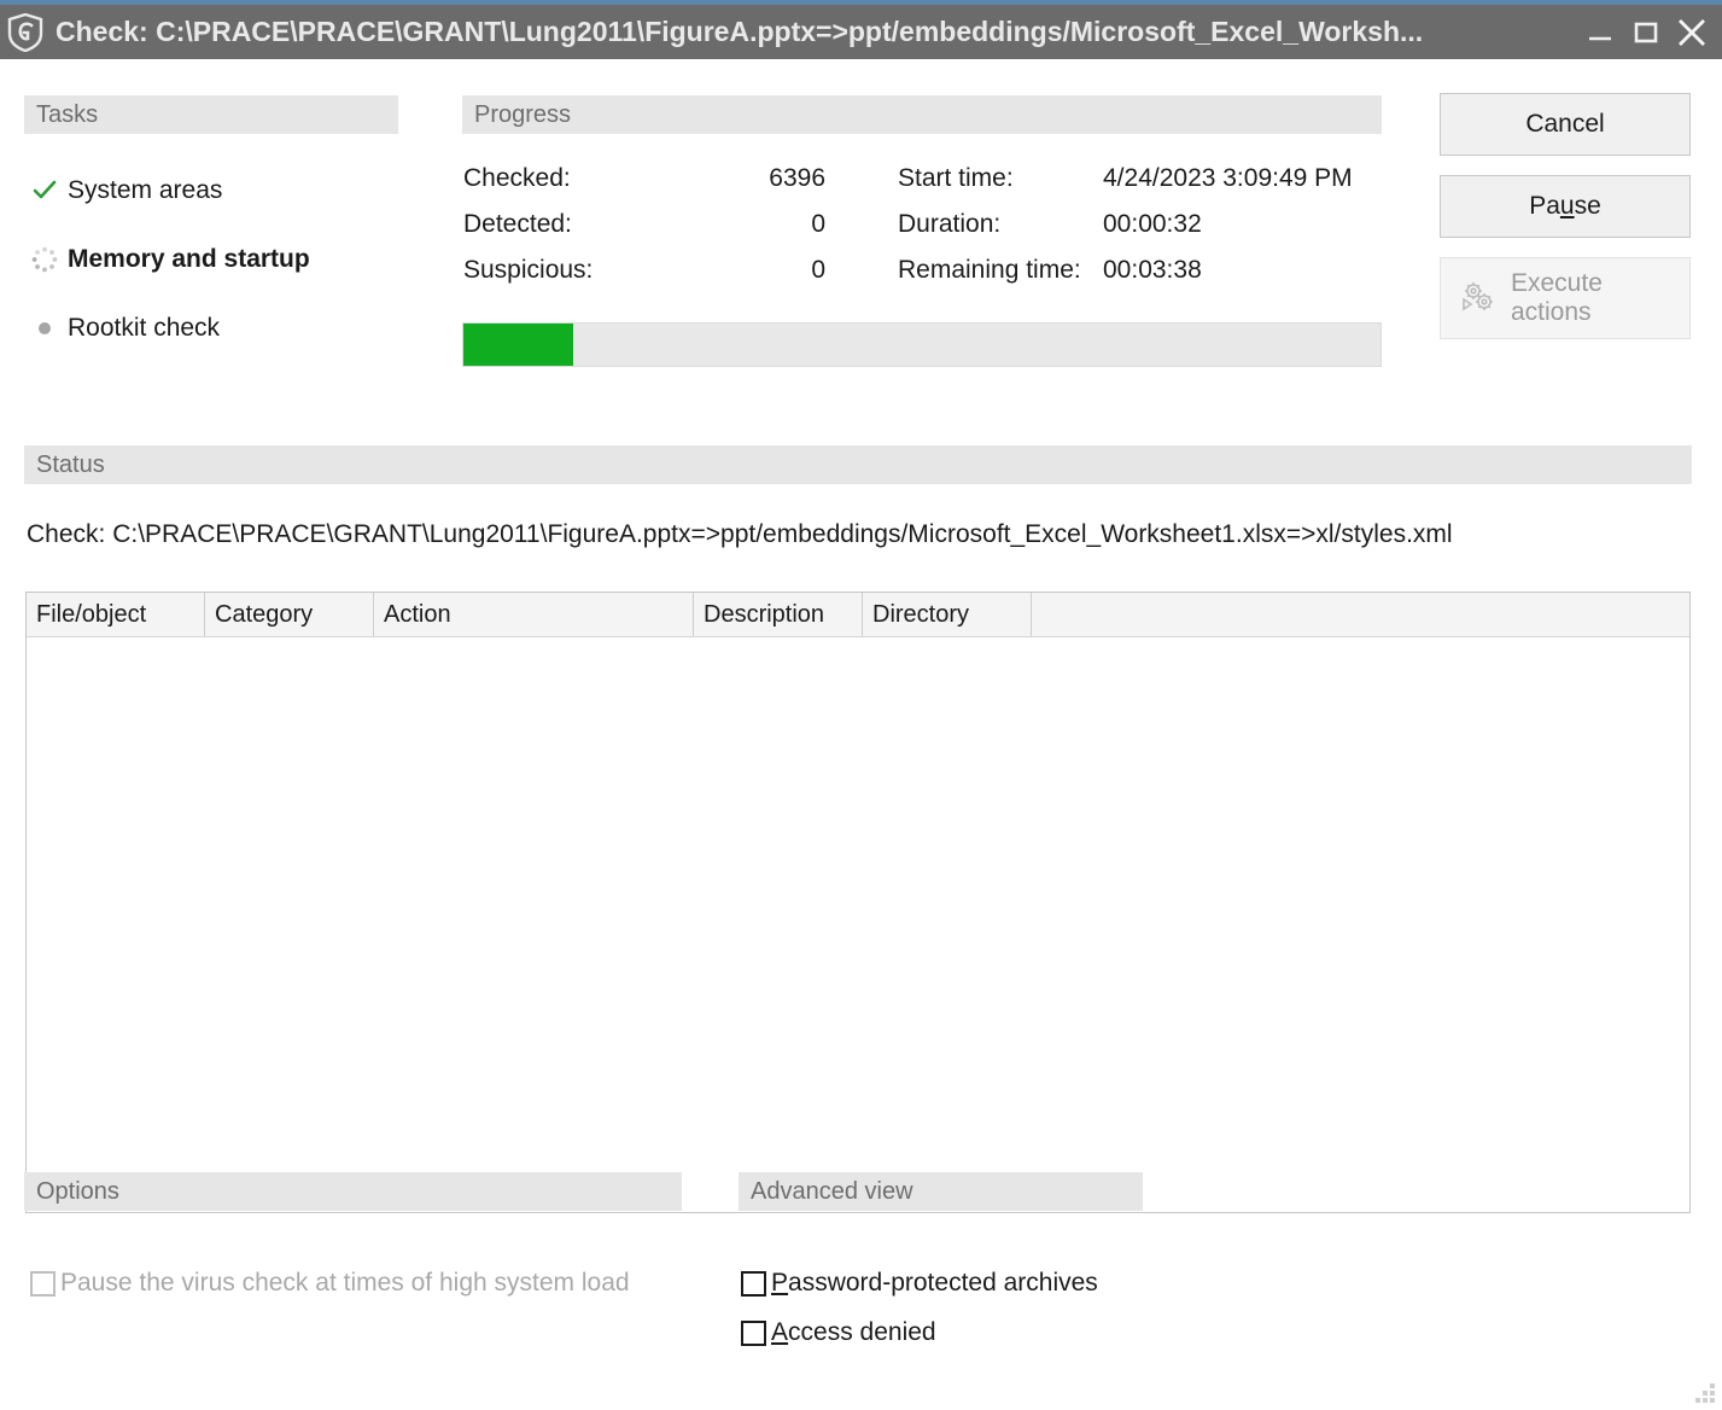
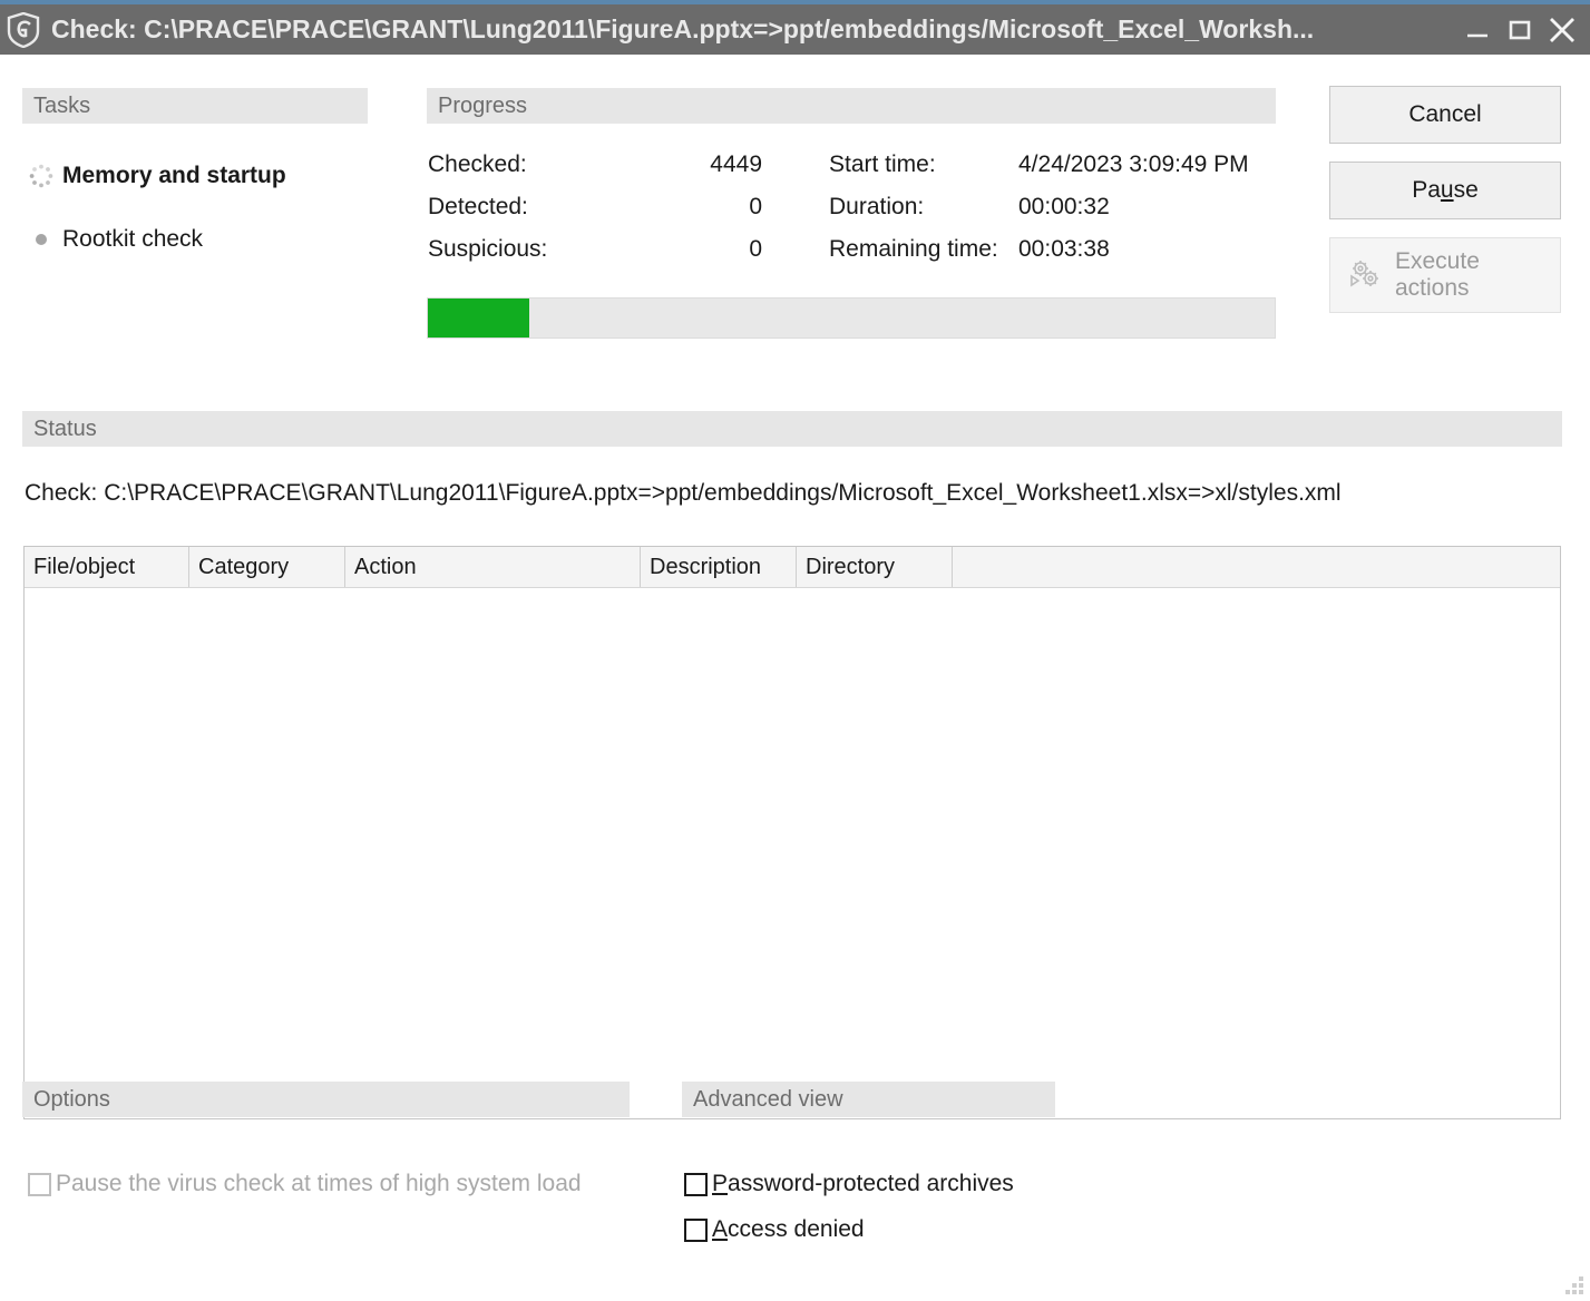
  Check: C:\PRACE\PRACE\GRANT\Lung2011\FigureA.pptx=>ppt/embeddings/Microsoft_Excel_Worksh...
  Tasks
- System areas
  Memory and startup
  Rootkit check
  Progress
  Checked:
- 6396
+ 4449
  Start time:
  4/24/2023 3:09:49 PM
  Detected:
  0
  Duration:
  00:00:32
  Suspicious:
  0
  Remaining time:
  00:03:38
  Cancel
  Pa
  u
  se
  Execute
  actions
  Status
  Check: C:\PRACE\PRACE\GRANT\Lung2011\FigureA.pptx=>ppt/embeddings/Microsoft_Excel_Worksheet1.xlsx=>xl/styles.xml
  File/object
  Category
  Action
  Description
  Directory
  Options
  Pause the virus check at times of high system load
  Advanced view
  Password-protected archives
  Access denied
